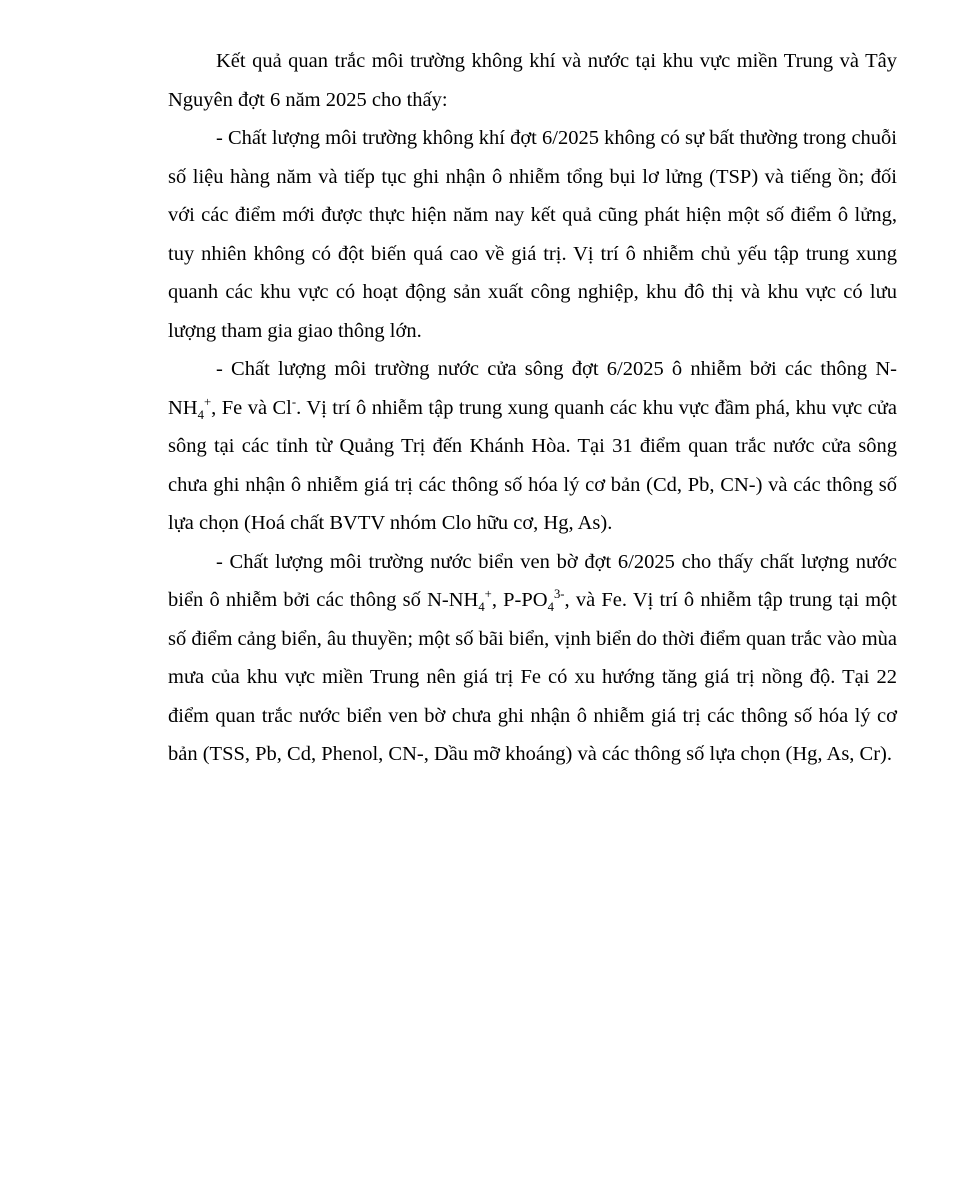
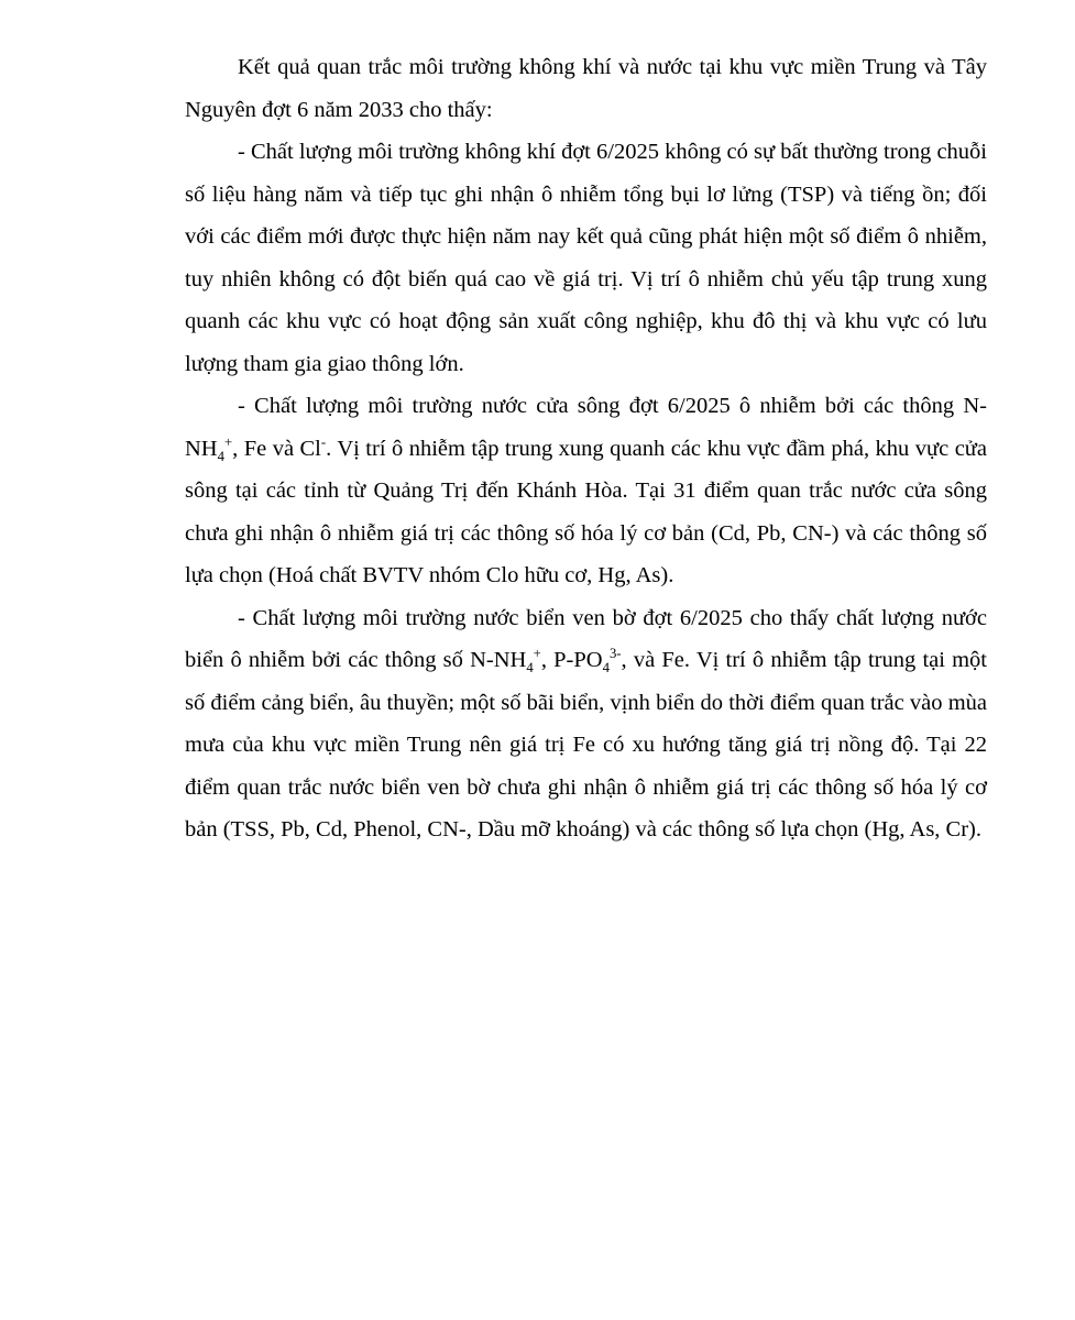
- Kết quả quan trắc môi trường không khí và nước tại khu vực miền Trung và Tây Nguyên đợt 6 năm 2025 cho thấy:
+ Kết quả quan trắc môi trường không khí và nước tại khu vực miền Trung và Tây Nguyên đợt 6 năm 2033 cho thấy:
- - Chất lượng môi trường không khí đợt 6/2025 không có sự bất thường trong chuỗi số liệu hàng năm và tiếp tục ghi nhận ô nhiễm tổng bụi lơ lửng (TSP) và tiếng ồn; đối với các điểm mới được thực hiện năm nay kết quả cũng phát hiện một số điểm ô lửng, tuy nhiên không có đột biến quá cao về giá trị. Vị trí ô nhiễm chủ yếu tập trung xung quanh các khu vực có hoạt động sản xuất công nghiệp, khu đô thị và khu vực có lưu lượng tham gia giao thông lớn.
+ - Chất lượng môi trường không khí đợt 6/2025 không có sự bất thường trong chuỗi số liệu hàng năm và tiếp tục ghi nhận ô nhiễm tổng bụi lơ lửng (TSP) và tiếng ồn; đối với các điểm mới được thực hiện năm nay kết quả cũng phát hiện một số điểm ô nhiễm, tuy nhiên không có đột biến quá cao về giá trị. Vị trí ô nhiễm chủ yếu tập trung xung quanh các khu vực có hoạt động sản xuất công nghiệp, khu đô thị và khu vực có lưu lượng tham gia giao thông lớn.
  - Chất lượng môi trường nước cửa sông đợt 6/2025 ô nhiễm bởi các thông N-NH4+, Fe và Cl-. Vị trí ô nhiễm tập trung xung quanh các khu vực đầm phá, khu vực cửa sông tại các tỉnh từ Quảng Trị đến Khánh Hòa. Tại 31 điểm quan trắc nước cửa sông chưa ghi nhận ô nhiễm giá trị các thông số hóa lý cơ bản (Cd, Pb, CN-) và các thông số lựa chọn (Hoá chất BVTV nhóm Clo hữu cơ, Hg, As).
  - Chất lượng môi trường nước biển ven bờ đợt 6/2025 cho thấy chất lượng nước biển ô nhiễm bởi các thông số N-NH4+, P-PO43-, và Fe. Vị trí ô nhiễm tập trung tại một số điểm cảng biển, âu thuyền; một số bãi biển, vịnh biển do thời điểm quan trắc vào mùa mưa của khu vực miền Trung nên giá trị Fe có xu hướng tăng giá trị nồng độ. Tại 22 điểm quan trắc nước biển ven bờ chưa ghi nhận ô nhiễm giá trị các thông số hóa lý cơ bản (TSS, Pb, Cd, Phenol, CN-, Dầu mỡ khoáng) và các thông số lựa chọn (Hg, As, Cr).
